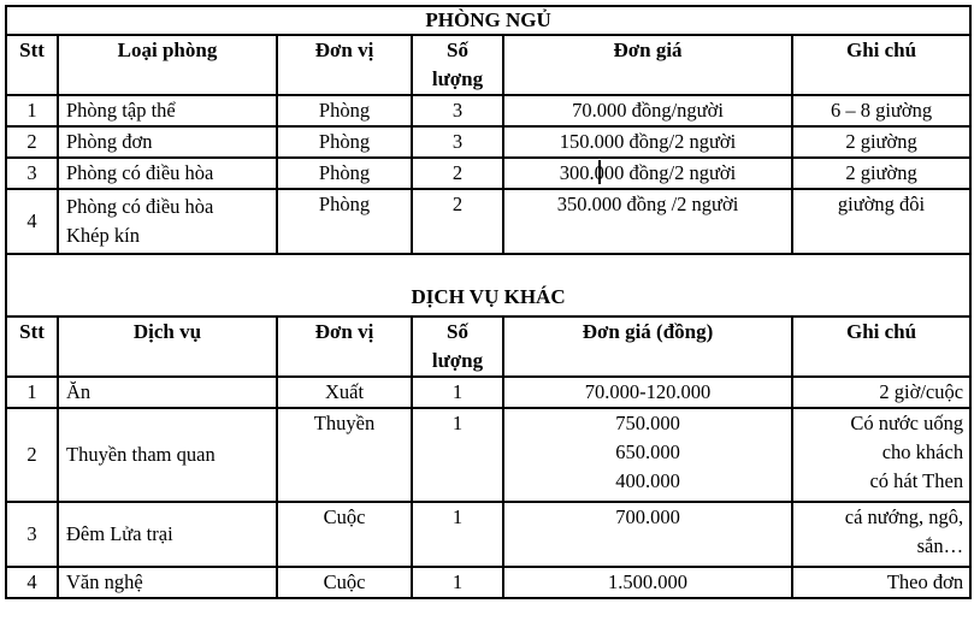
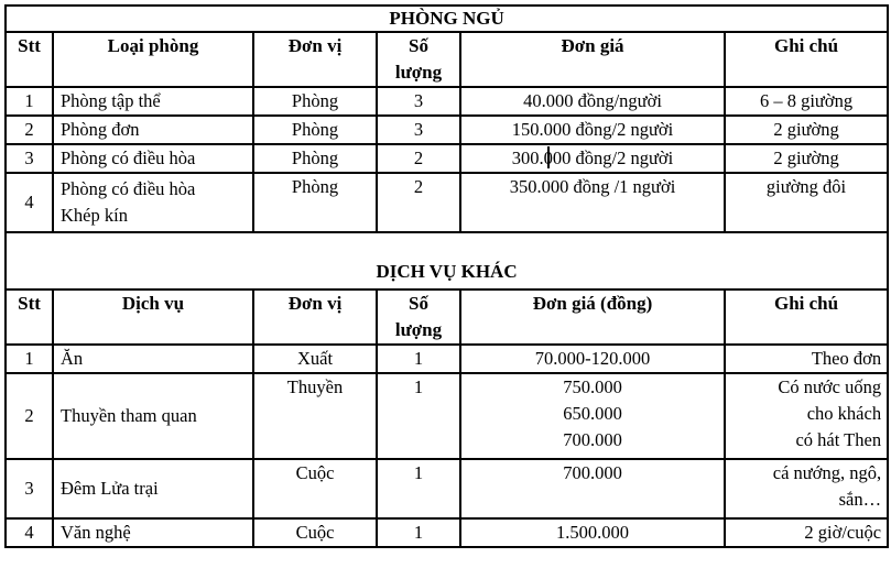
  PHÒNG NGỦ
  Stt	Loại phòng	Đơn vị	Số lượng	Đơn giá	Ghi chú
- 1	Phòng tập thể	Phòng	3	70.000 đồng/người	6 – 8 giường
+ 1	Phòng tập thể	Phòng	3	40.000 đồng/người	6 – 8 giường
  2	Phòng đơn	Phòng	3	150.000 đồng/2 người	2 giường
  3	Phòng có điều hòa	Phòng	2	300.00 đồng/2 người	2 giường
- 4	Phòng có điều hòa Khép kín	Phòng	2	350.000 đồng /2 người	giường đôi
+ 4	Phòng có điều hòa Khép kín	Phòng	2	350.000 đồng /1 người	giường đôi
  DỊCH VỤ KHÁC
  Stt	Dịch vụ	Đơn vị	Số lượng	Đơn giá (đồng)	Ghi chú
- 1	Ăn	Xuất	1	70.000-120.000	2 giờ/cuộc
+ 1	Ăn	Xuất	1	70.000-120.000	Theo đơn
- 2	Thuyền tham quan	Thuyền	1	750.000 650.000 400.000	Có nước uống cho khách có hát Then
+ 2	Thuyền tham quan	Thuyền	1	750.000 650.000 700.000	Có nước uống cho khách có hát Then
  3	Đêm Lửa trại	Cuộc	1	700.000	cá nướng, ngô, sắn…
- 4	Văn nghệ	Cuộc	1	1.500.000	Theo đơn
+ 4	Văn nghệ	Cuộc	1	1.500.000	2 giờ/cuộc
